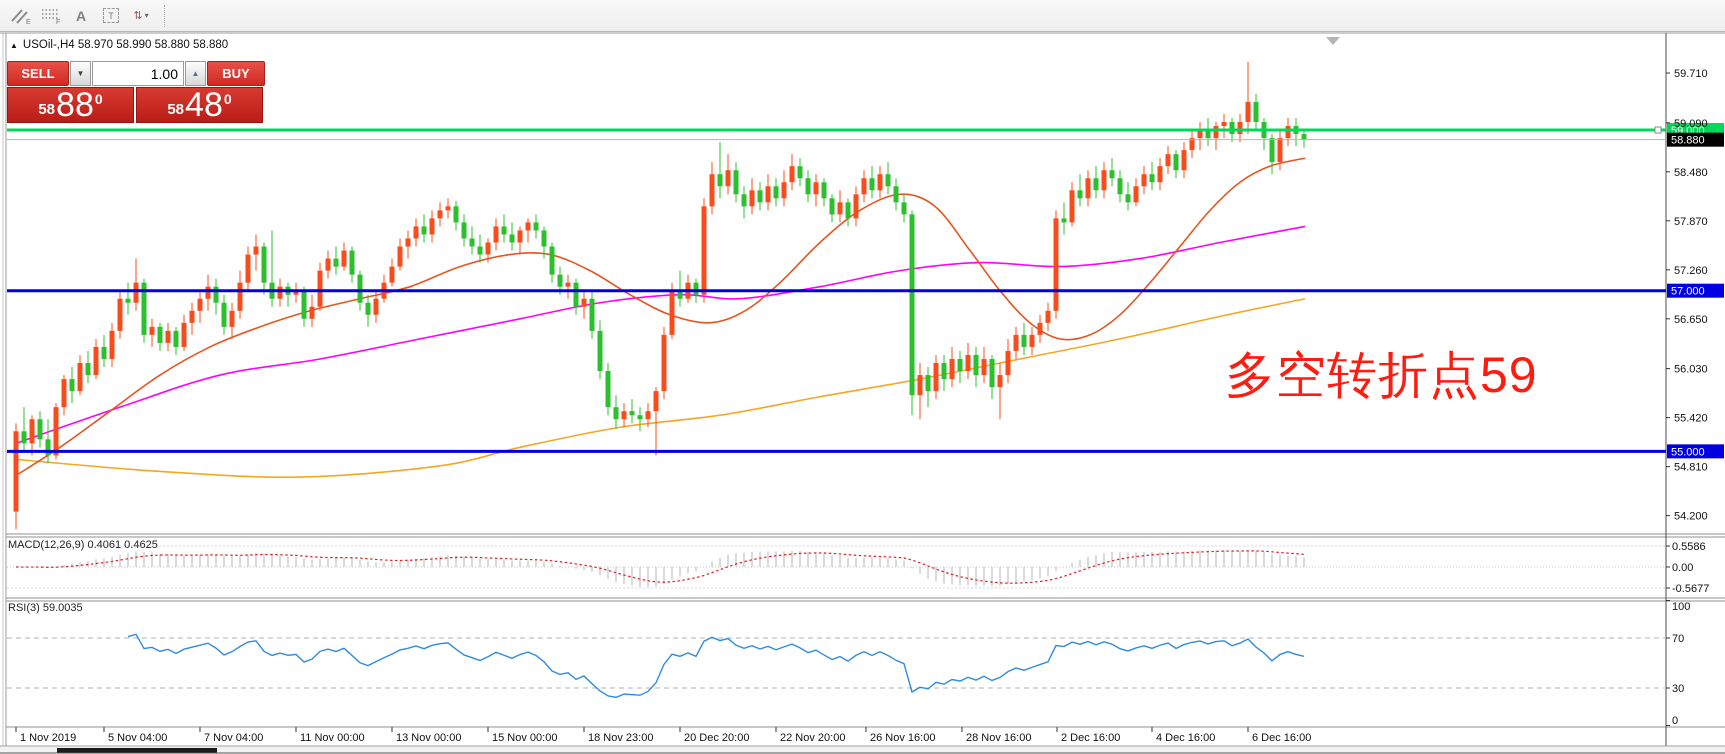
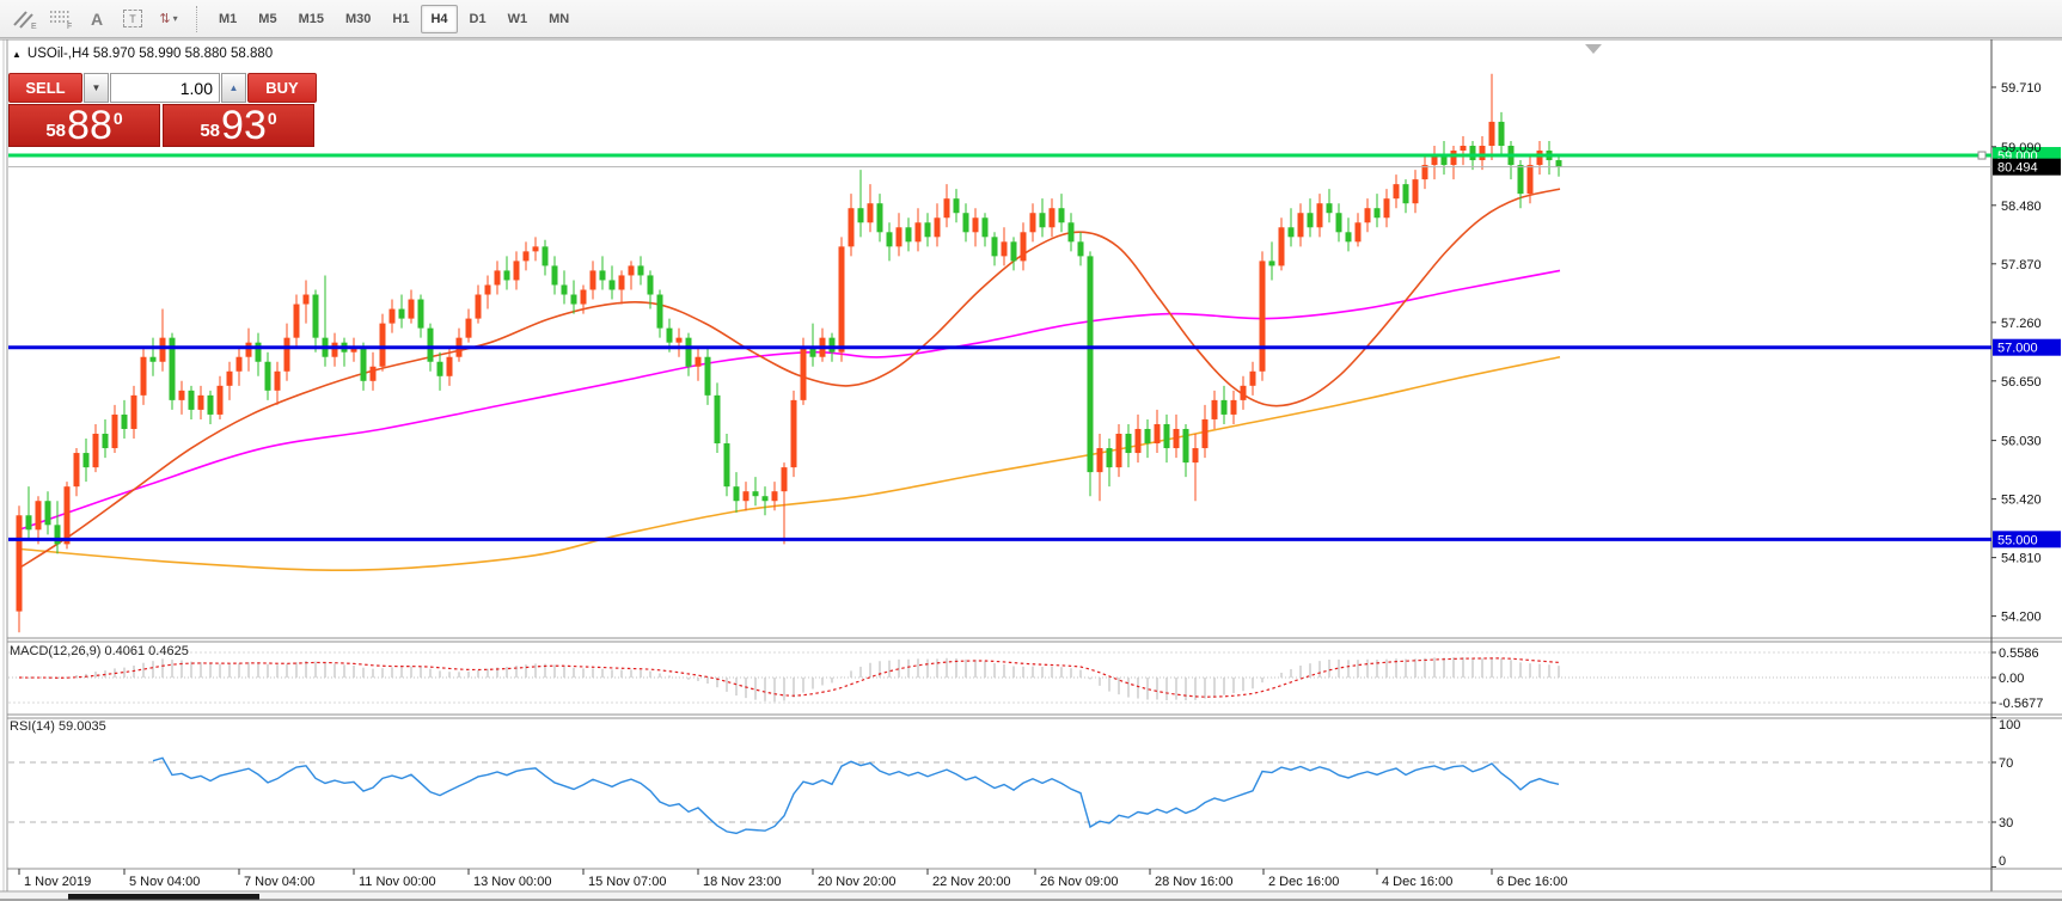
  59.000
- 58.880
+ 80.494
  57.000
  55.000
  59.710
  59.090
  58.480
  57.870
  57.260
  56.650
  56.030
  55.420
  54.810
  54.200
  0.5586
  0.00
  -0.5677
  100
  70
  30
  0
  1 Nov 2019
  5 Nov 04:00
  7 Nov 04:00
  11 Nov 00:00
  13 Nov 00:00
- 15 Nov 00:00
+ 15 Nov 07:00
  18 Nov 23:00
- 20 Dec 20:00
+ 20 Nov 20:00
  22 Nov 20:00
- 26 Nov 16:00
+ 26 Nov 09:00
  28 Nov 16:00
  2 Dec 16:00
  4 Dec 16:00
  6 Dec 16:00
  A
  T
  ⇅
  ▾
+ M1
+ M5
+ M15
+ M30
+ H1
+ H4
+ D1
+ W1
+ MN
  ▲
  USOil-,H4 58.970 58.990 58.880 58.880
  SELL
  ▼
  1.00
  ▲
  BUY
  58
  88
  0
  58
- 48
+ 93
  0
  MACD(12,26,9) 0.4061 0.4625
- RSI(3) 59.0035
+ RSI(14) 59.0035
- 多空转折点59
